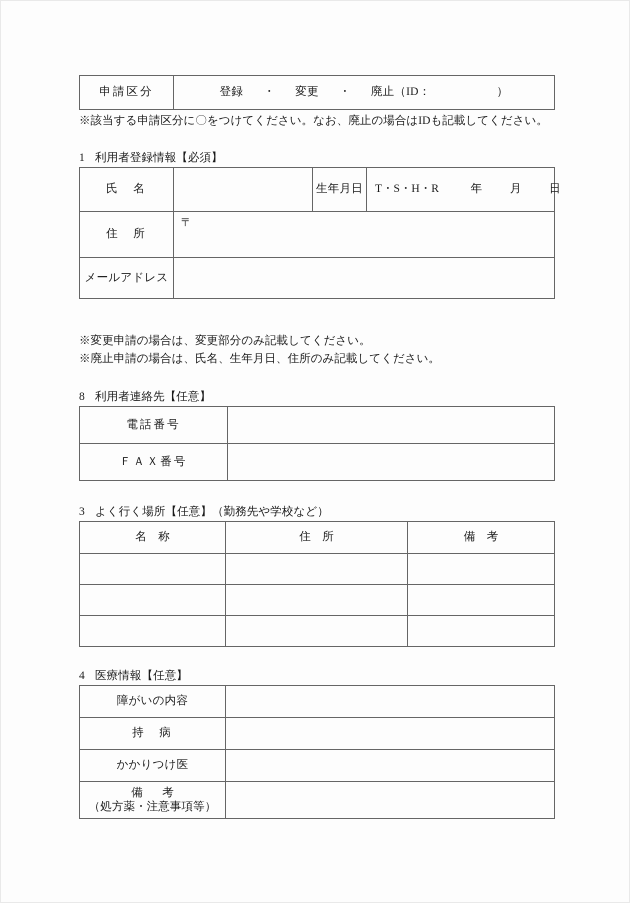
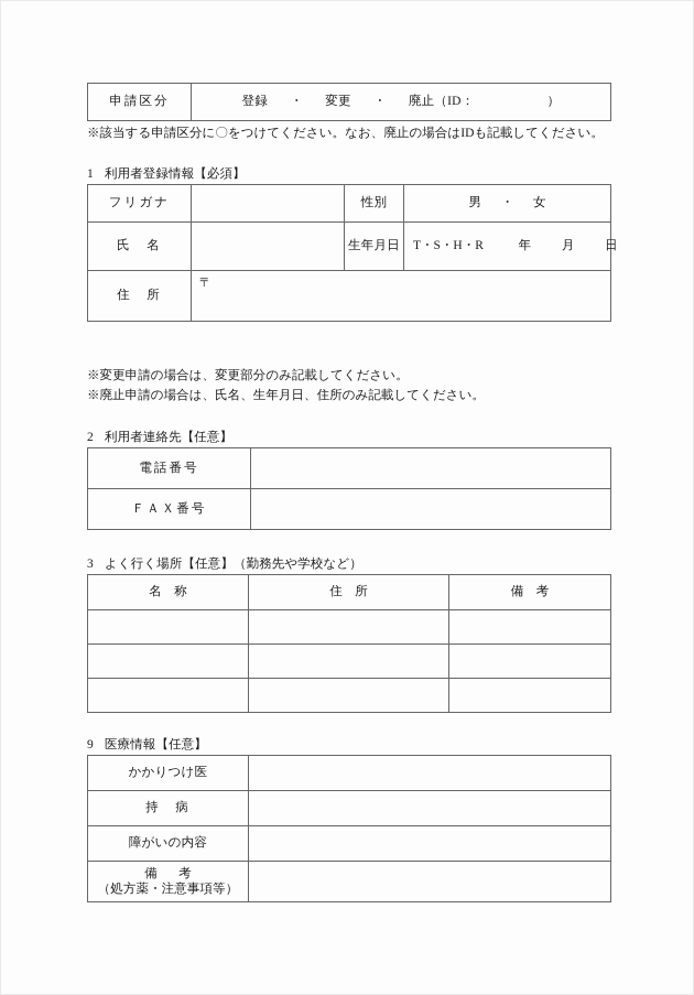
  申請区分	登録 ・ 変更 ・ 廃止（ID： ）
  ※該当する申請区分に〇をつけてください。なお、廃止の場合はIDも記載してください。
  1 利用者登録情報【必須】
+ フリガナ		性別	男 ・ 女
  氏 名		生年月日	T・S・H・R 年 月 日
  住 所	〒
- メールアドレス
  ※変更申請の場合は、変更部分のみ記載してください。
  ※廃止申請の場合は、氏名、生年月日、住所のみ記載してください。
- 8 利用者連絡先【任意】
+ 2 利用者連絡先【任意】
  電話番号
  ＦＡＸ番号
  3 よく行く場所【任意】（勤務先や学校など）
  名 称	住 所	備 考
- 4 医療情報【任意】
+ 9 医療情報【任意】
- 障がいの内容
+ かかりつけ医
  持 病
- かかりつけ医
+ 障がいの内容
  備 考 （処方薬・注意事項等）
